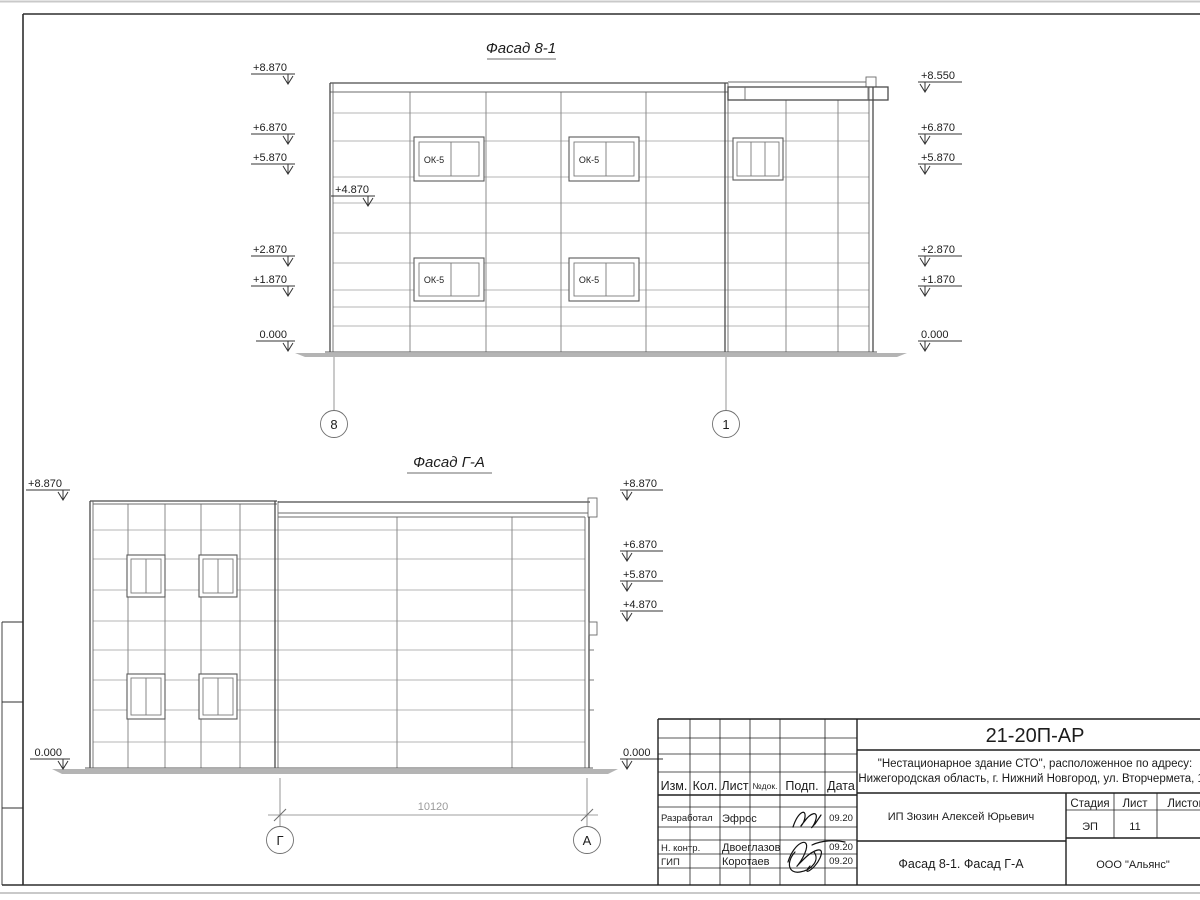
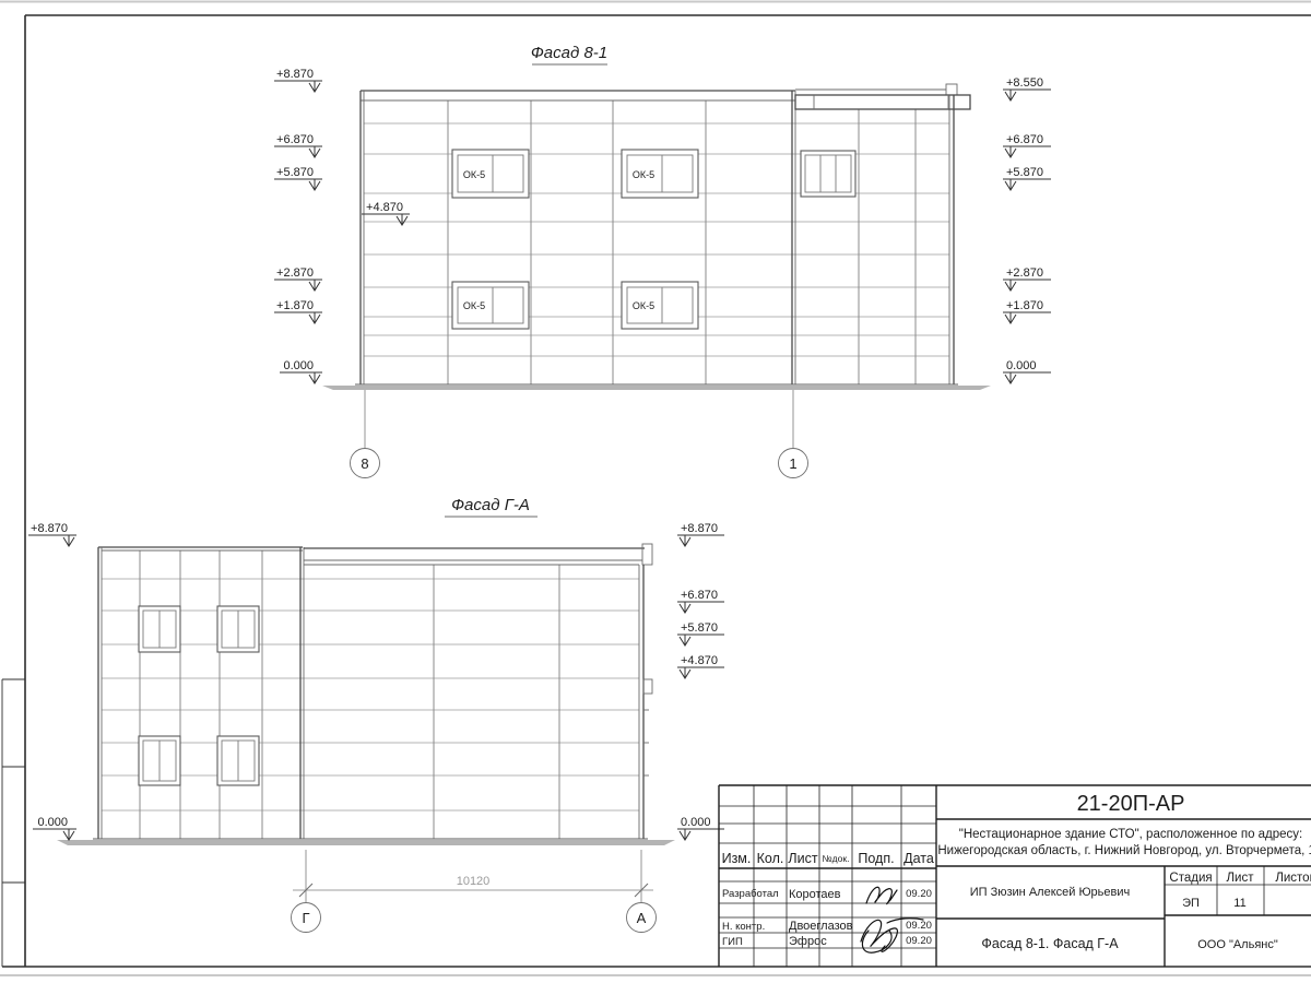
  Фасад 8-1
  ОК-5
  ОК-5
  ОК-5
  ОК-5
  8
  1
  +8.870
  +6.870
  +5.870
  +2.870
  +1.870
  0.000
  +4.870
  +8.550
  +6.870
  +5.870
  +2.870
  +1.870
  0.000
  Фасад Г-А
  10120
  Г
  А
  +8.870
  0.000
  +8.870
  +6.870
  +5.870
  +4.870
  0.000
  Изм.
  Кол.
  Лист
  №док.
  Подп.
  Дата
  Разработал
- Эфрос
+ Коротаев
  09.20
  Н. контр.
  Двоеглазов
  09.20
  ГИП
- Коротаев
+ Эфрос
  09.20
  21-20П-АР
  "Нестационарное здание СТО", расположенное по адресу:
  Нижегородская область, г. Нижний Новгород, ул. Вторчермета,
  ИП Зюзин Алексей Юрьевич
  Фасад 8-1. Фасад Г-А
  ООО "Альянс"
  Стадия
  Лист
  Листо
  ЭП
  11
